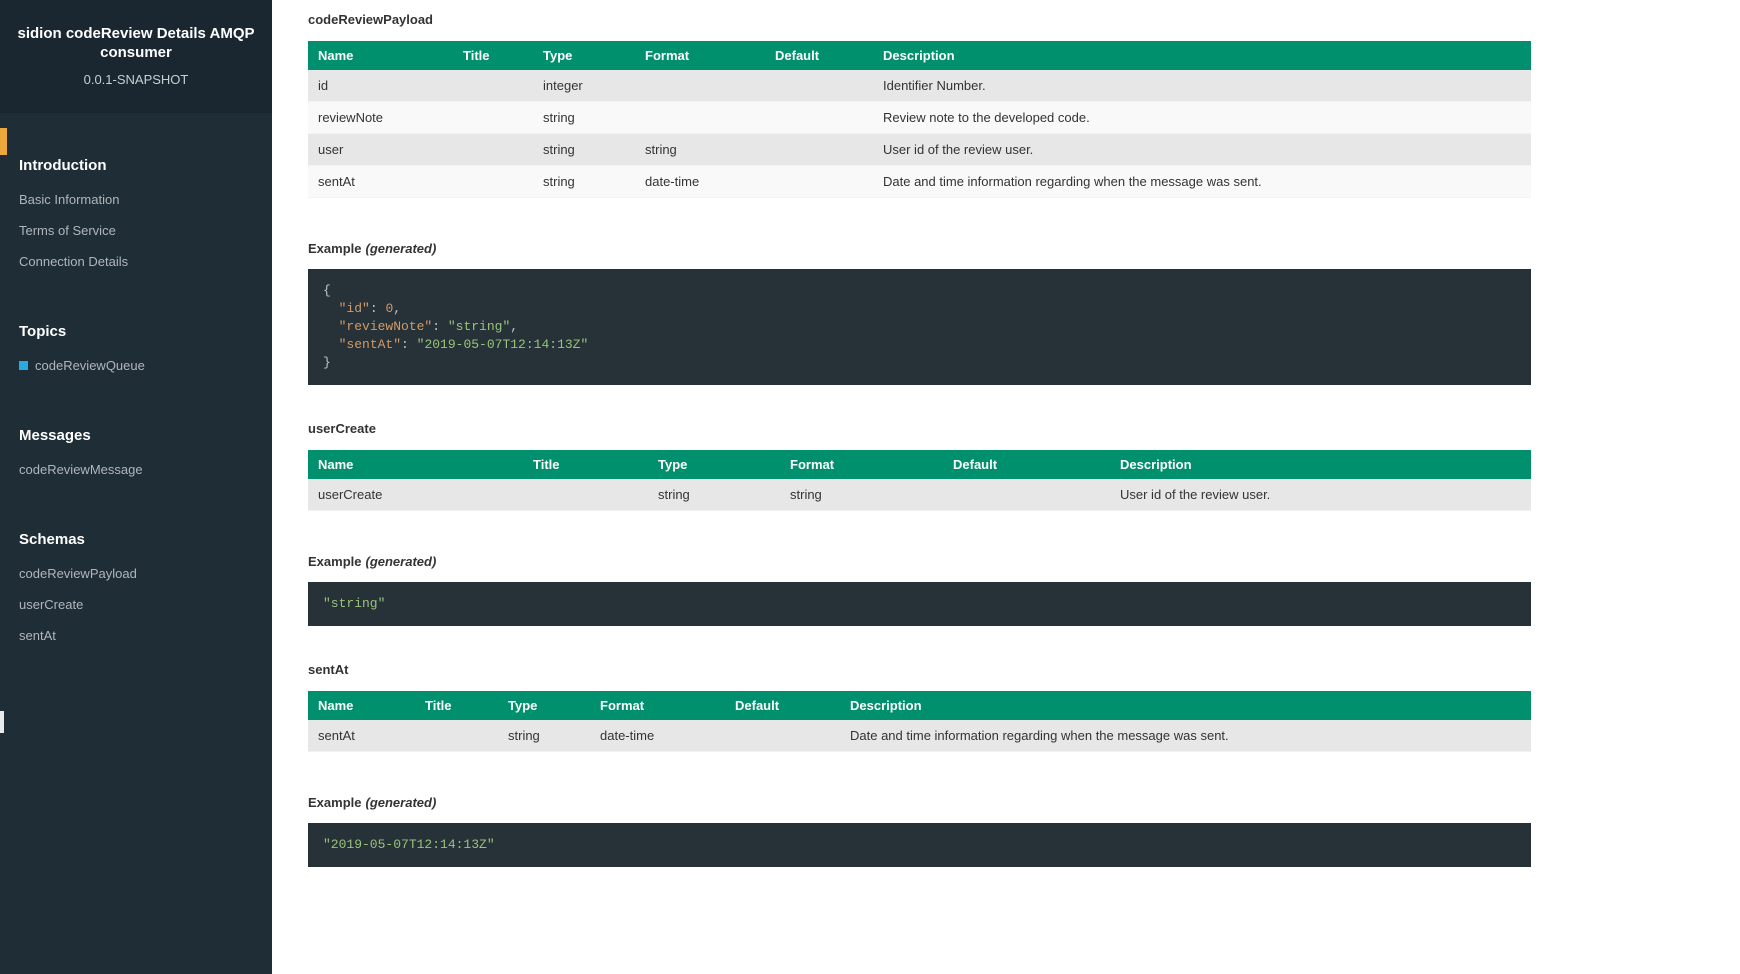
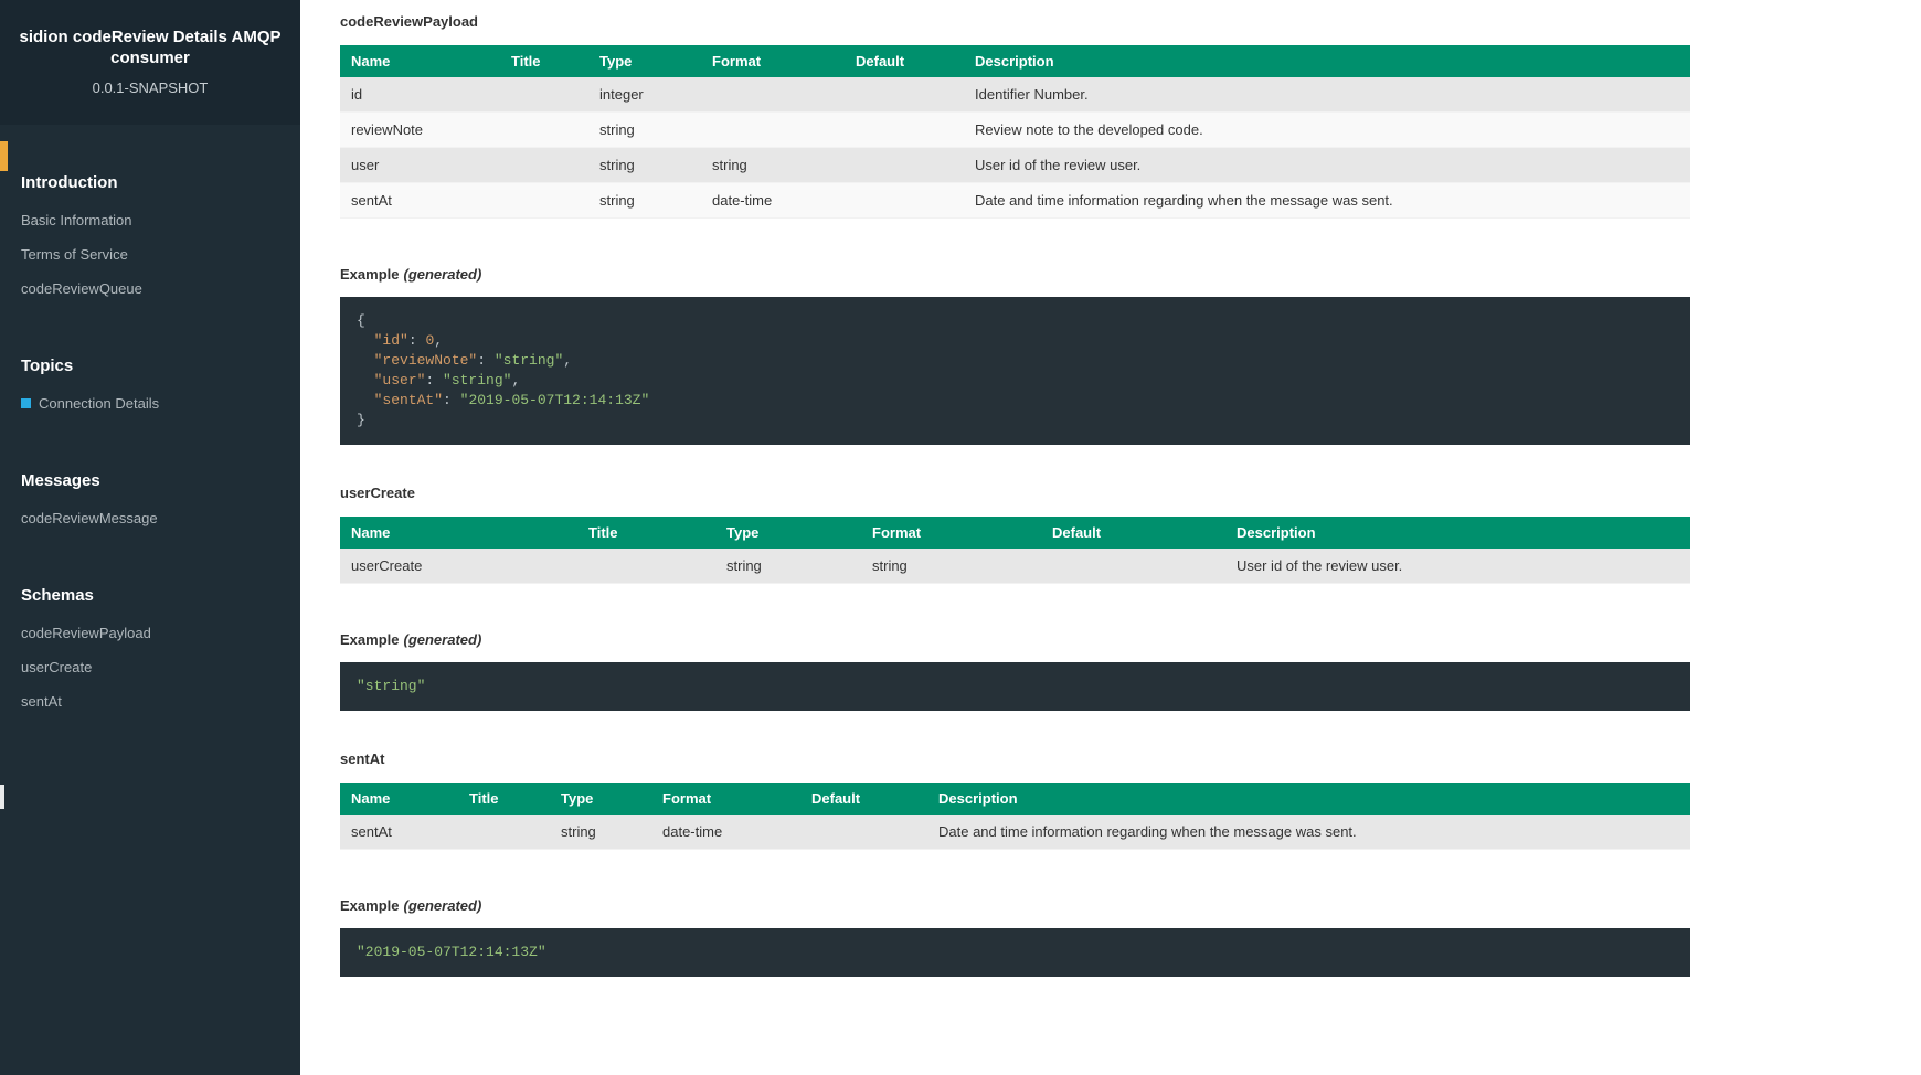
  sidion codeReview Details AMQP consumer
  0.0.1-SNAPSHOT
  Introduction
  Basic Information
  Terms of Service
- Connection Details
+ codeReviewQueue
  Topics
- codeReviewQueue
+ Connection Details
  Messages
  codeReviewMessage
  Schemas
  codeReviewPayload
  userCreate
  sentAt
  codeReviewPayload
  Name	Title	Type	Format	Default	Description
  id		integer			Identifier Number.
  reviewNote		string			Review note to the developed code.
  user		string	string		User id of the review user.
  sentAt		string	date-time		Date and time information regarding when the message was sent.
  Example (generated)
  {
  "id": 0,
  "reviewNote": "string",
+ "user": "string",
  "sentAt": "2019-05-07T12:14:13Z"
  }
  userCreate
  Name	Title	Type	Format	Default	Description
  userCreate		string	string		User id of the review user.
  Example (generated)
  "string"
  sentAt
  Name	Title	Type	Format	Default	Description
  sentAt		string	date-time		Date and time information regarding when the message was sent.
  Example (generated)
  "2019-05-07T12:14:13Z"
